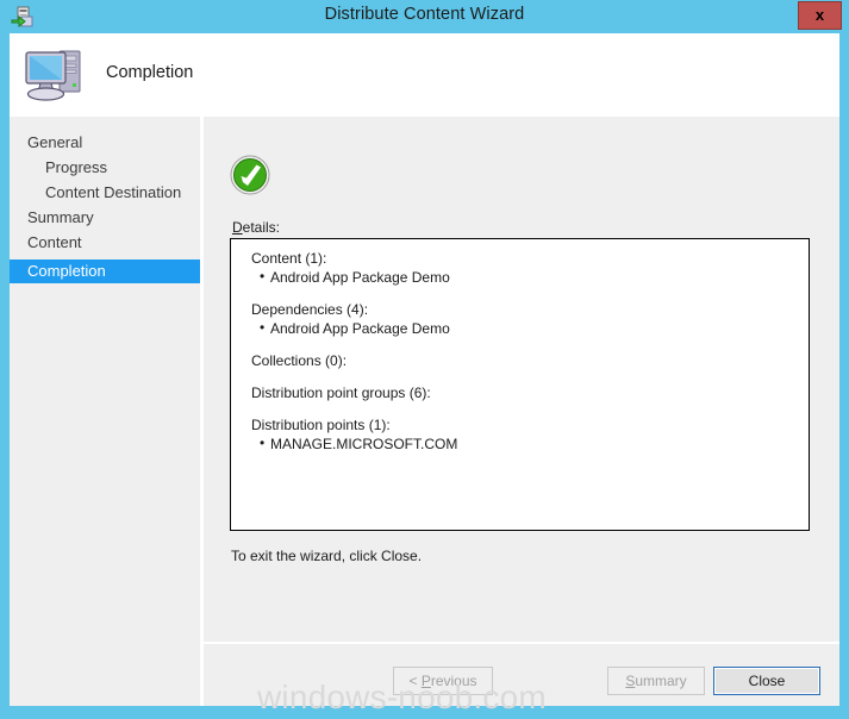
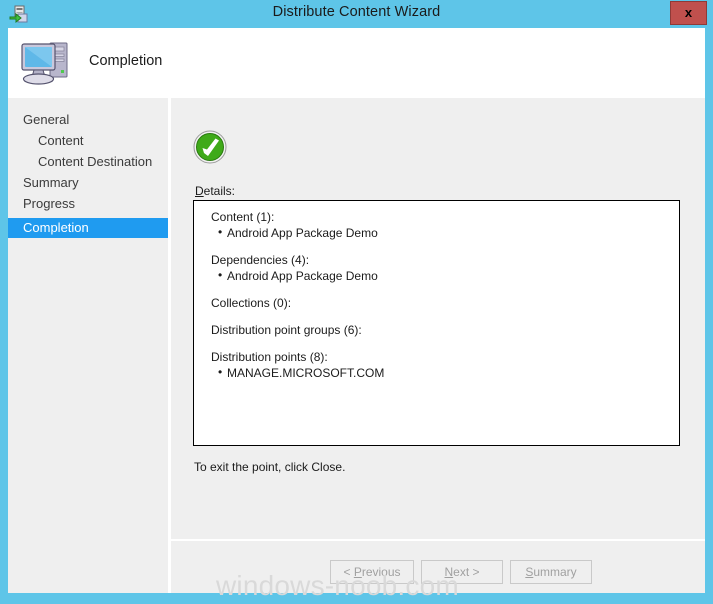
  Distribute Content Wizard
  x
  Completion
  General
- Progress
+ Content
  Content Destination
  Summary
- Content
+ Progress
  Completion
  Details:
  Content (1):
  Android App Package Demo
  Dependencies (4):
  Android App Package Demo
  Collections (0):
  Distribution point groups (6):
- Distribution points (1):
+ Distribution points (8):
  MANAGE.MICROSOFT.COM
- To exit the wizard, click Close.
+ To exit the point, click Close.
  < Previous
+ Next >
  Summary
- Close
  windows-noob.com
